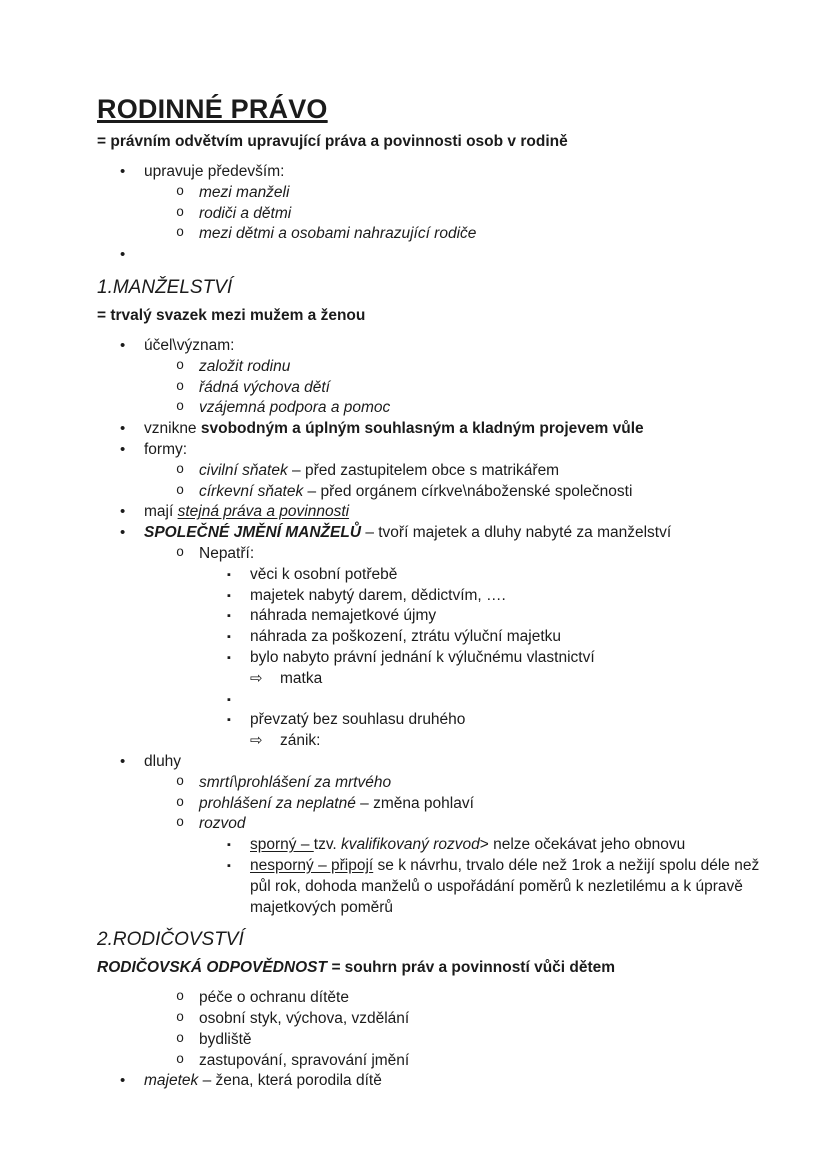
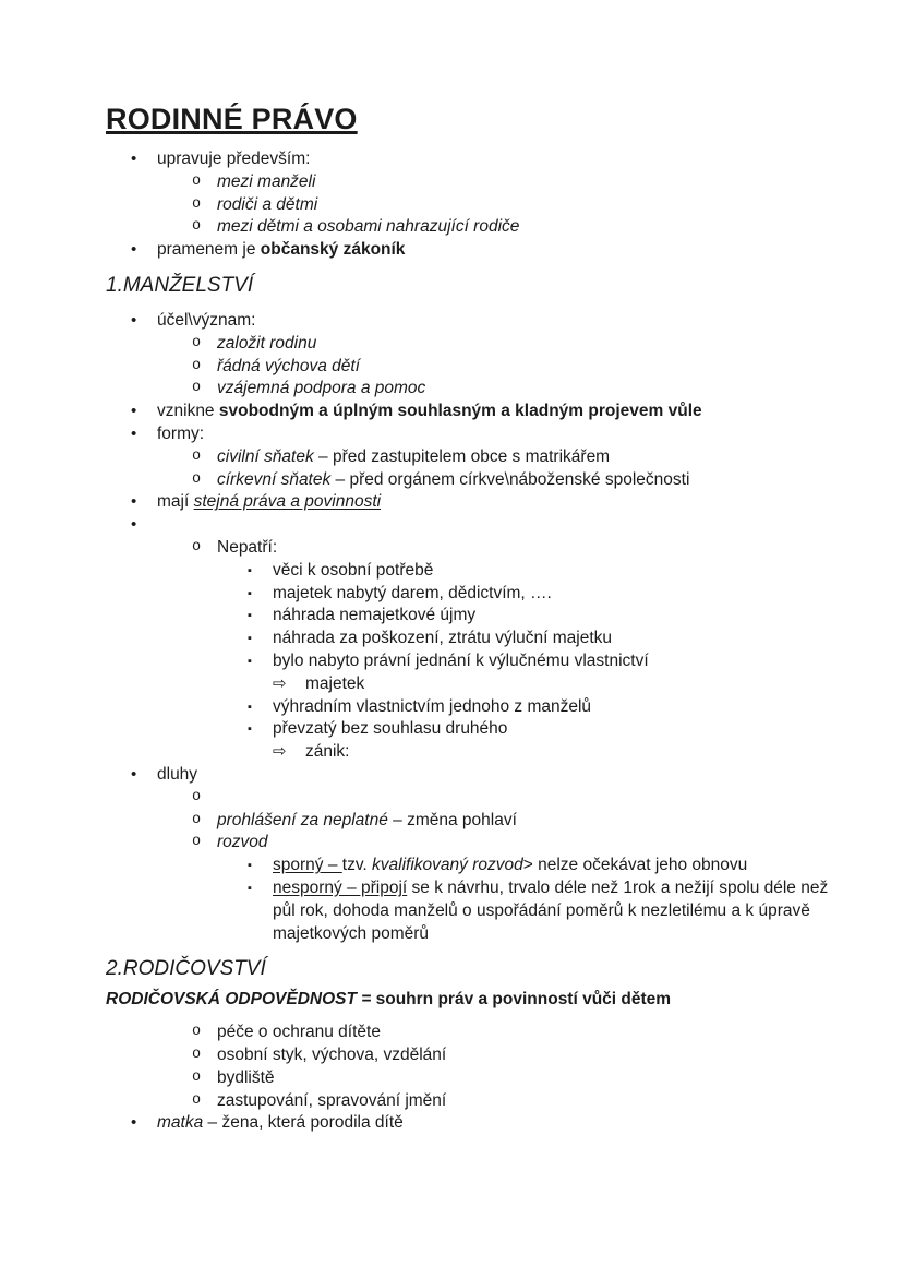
  RODINNÉ PRÁVO
- = právním odvětvím upravující práva a povinnosti osob v rodině
  •
  upravuje především:
  o
  mezi manželi
  o
  rodiči a dětmi
  o
  mezi dětmi a osobami nahrazující rodiče
  •
+ pramenem je občanský zákoník
  1.MANŽELSTVÍ
- = trvalý svazek mezi mužem a ženou
  •
  účel\význam:
  o
  založit rodinu
  o
  řádná výchova dětí
  o
  vzájemná podpora a pomoc
  •
  vznikne svobodným a úplným souhlasným a kladným projevem vůle
  •
  formy:
  o
  civilní sňatek – před zastupitelem obce s matrikářem
  o
  církevní sňatek – před orgánem církve\náboženské společnosti
  •
  mají stejná práva a povinnosti
  •
- SPOLEČNÉ JMĚNÍ MANŽELŮ – tvoří majetek a dluhy nabyté za manželství
  o
  Nepatří:
  ▪
  věci k osobní potřebě
  ▪
  majetek nabytý darem, dědictvím, ….
  ▪
  náhrada nemajetkové újmy
  ▪
  náhrada za poškození, ztrátu výluční majetku
  ▪
  bylo nabyto právní jednání k výlučnému vlastnictví
  ⇨
- matka
+ majetek
  ▪
+ výhradním vlastnictvím jednoho z manželů
  ▪
  převzatý bez souhlasu druhého
  ⇨
  zánik:
  •
  dluhy
  o
- smrtí\prohlášení za mrtvého
  o
  prohlášení za neplatné – změna pohlaví
  o
  rozvod
  ▪
  sporný – tzv. kvalifikovaný rozvod> nelze očekávat jeho obnovu
  ▪
  nesporný – připojí se k návrhu, trvalo déle než 1rok a nežijí spolu déle než
  půl rok, dohoda manželů o uspořádání poměrů k nezletilému a k úpravě
  majetkových poměrů
  2.RODIČOVSTVÍ
  RODIČOVSKÁ ODPOVĚDNOST = souhrn práv a povinností vůči dětem
  o
  péče o ochranu dítěte
  o
  osobní styk, výchova, vzdělání
  o
  bydliště
  o
  zastupování, spravování jmění
  •
- majetek – žena, která porodila dítě
+ matka – žena, která porodila dítě
